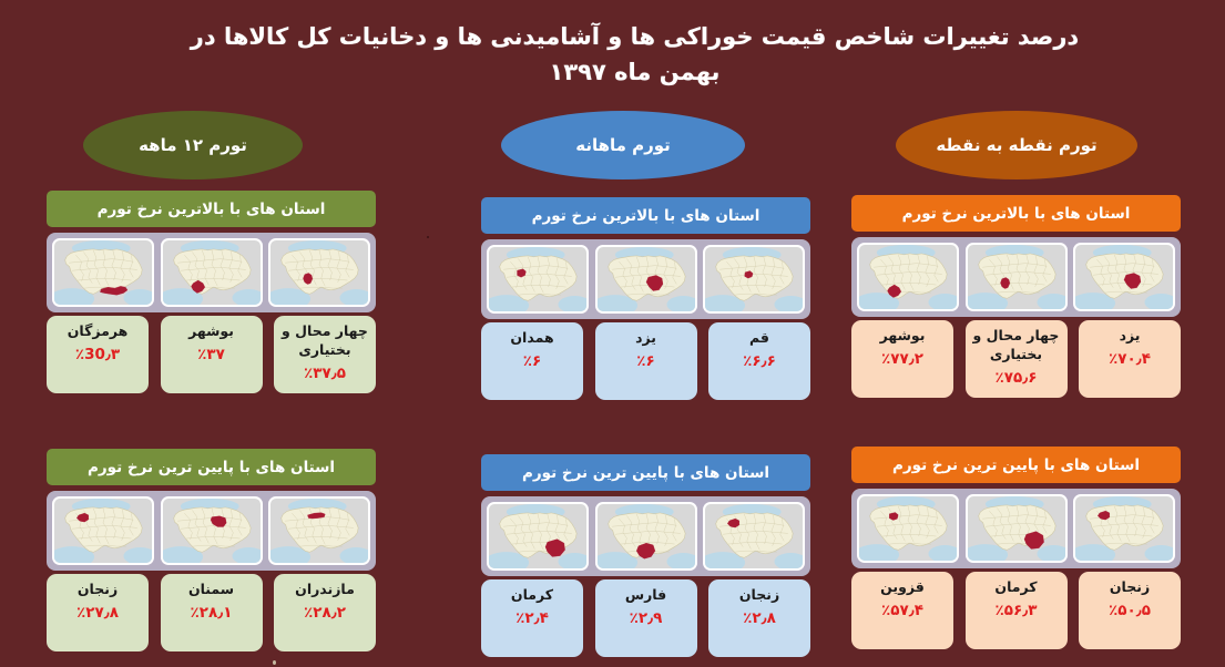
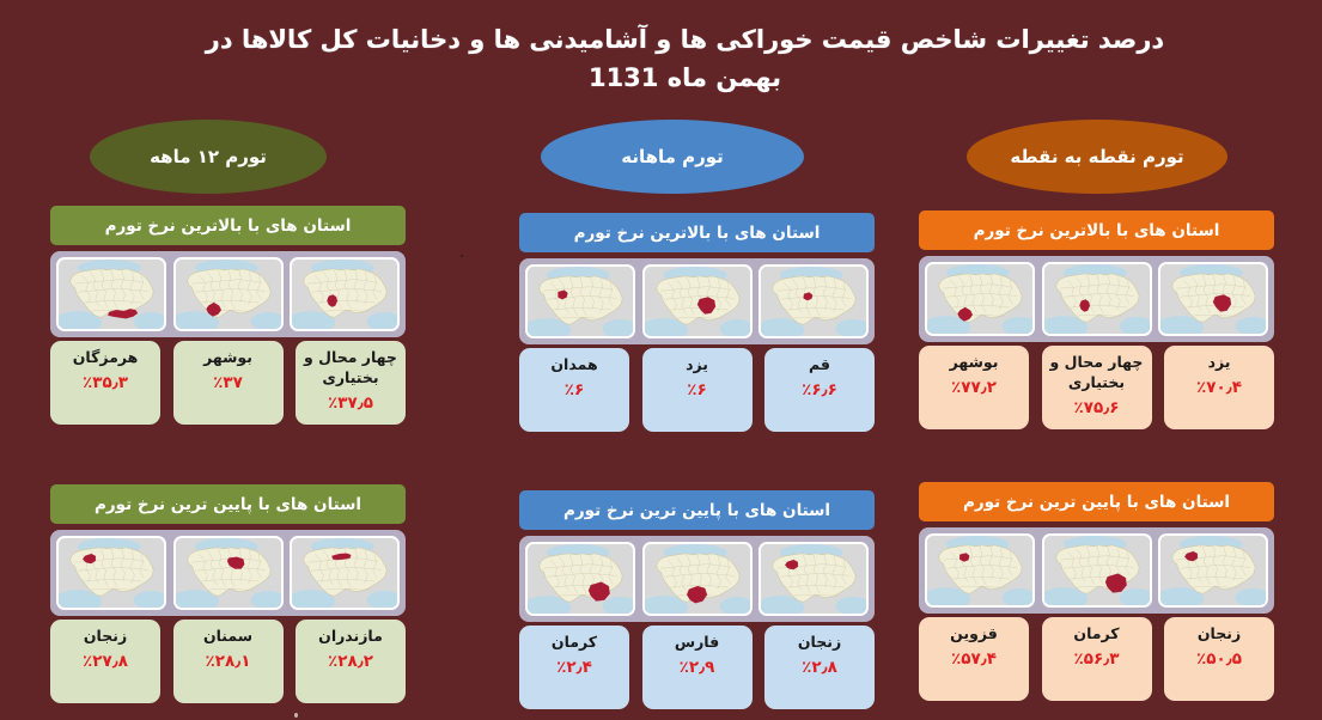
- درصد تغییرات شاخص قیمت خوراکی ها و آشامیدنی ها و دخانیات کل کالاها در بهمن ماه ۱۳۹۷
+ درصد تغییرات شاخص قیمت خوراکی ها و آشامیدنی ها و دخانیات کل کالاها در بهمن ماه 1131
  تورم ۱۲ ماهه
  استان های با بالاترین نرخ تورم
  چهار محال و بختیاری
  ٪۳۷٫۵
  بوشهر
  ٪۳۷
  هرمزگان
- ٪30٫۳
+ ٪۳۵٫۳
  استان های با پایین ترین نرخ تورم
  مازندران
  ٪۲۸٫۲
  سمنان
  ٪۲۸٫۱
  زنجان
  ٪۲۷٫۸
  تورم ماهانه
  استان های با بالاترین نرخ تورم
  قم
  ٪۶٫۶
  یزد
  ٪۶
  همدان
  ٪۶
  استان های با پایین ترین نرخ تورم
  زنجان
  ٪۲٫۸
  فارس
  ٪۲٫۹
  کرمان
  ٪۲٫۴
  تورم نقطه به نقطه
  استان های با بالاترین نرخ تورم
  یزد
  ٪۷۰٫۴
  چهار محال و بختیاری
  ٪۷۵٫۶
  بوشهر
  ٪۷۷٫۲
  استان های با پایین ترین نرخ تورم
  زنجان
  ٪۵۰٫۵
  کرمان
  ٪۵۶٫۳
  قزوین
  ٪۵۷٫۴
